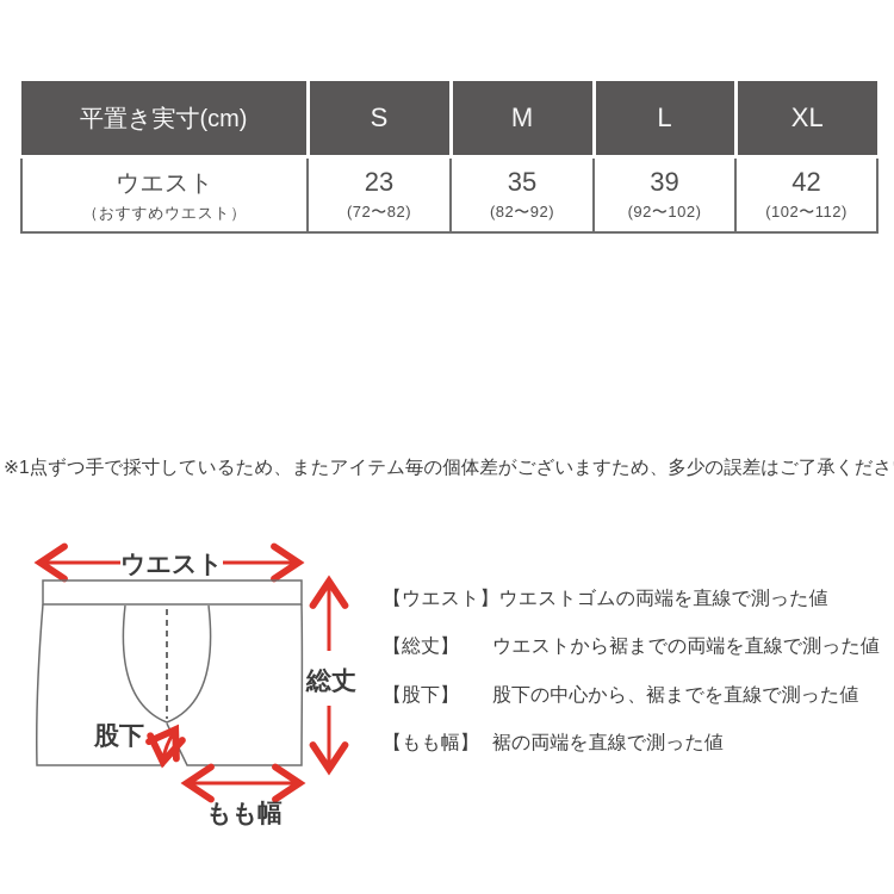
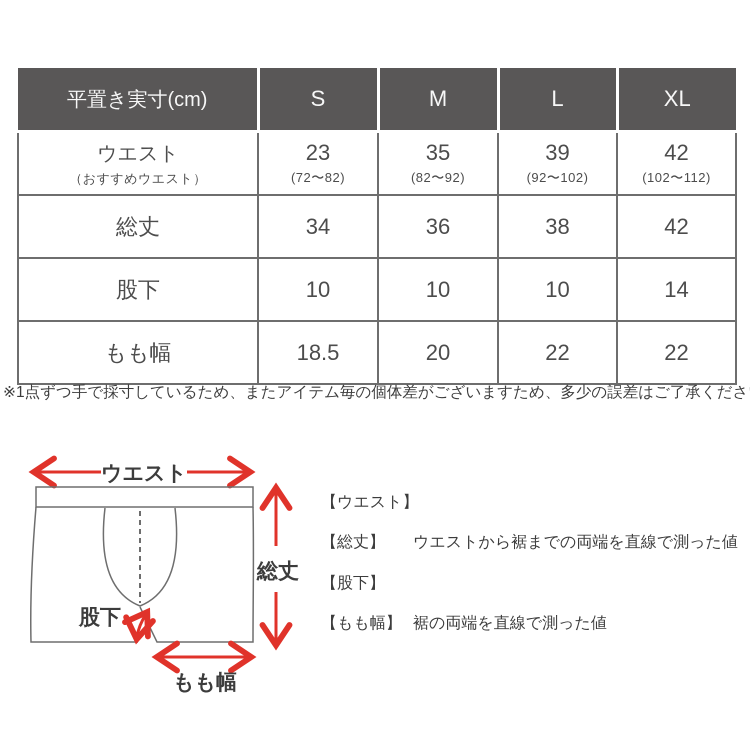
  平置き実寸(cm)	S	M	L	XL
  ウエスト （おすすめウエスト）	23 (72〜82)	35 (82〜92)	39 (92〜102)	42 (102〜112)
+ 総丈	34	36	38	42
+ 股下	10	10	10	14
+ もも幅	18.5	20	22	22
  ※1点ずつ手で採寸しているため、またアイテム毎の個体差がございますため、多少の誤差はご了承くださ
  ウエスト
  総丈
  股下
  もも幅
  【ウエスト】
- ウエストゴムの両端を直線で測った値
  【総丈】
  ウエストから裾までの両端を直線で測った値
  【股下】
- 股下の中心から、裾までを直線で測った値
  【もも幅】
  裾の両端を直線で測った値
